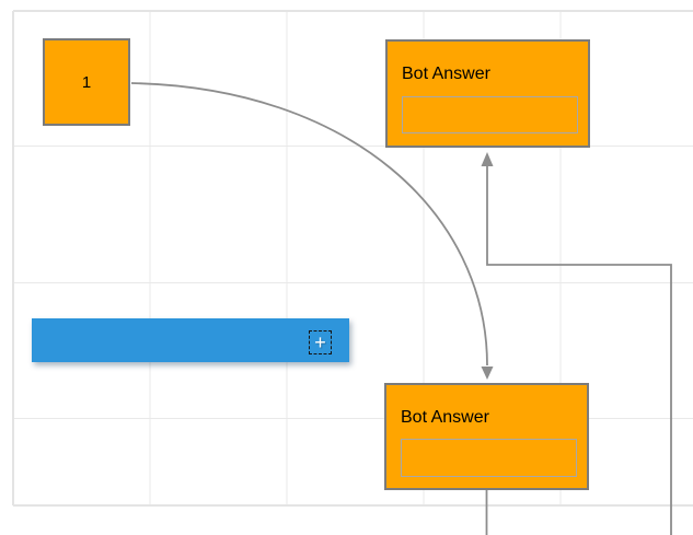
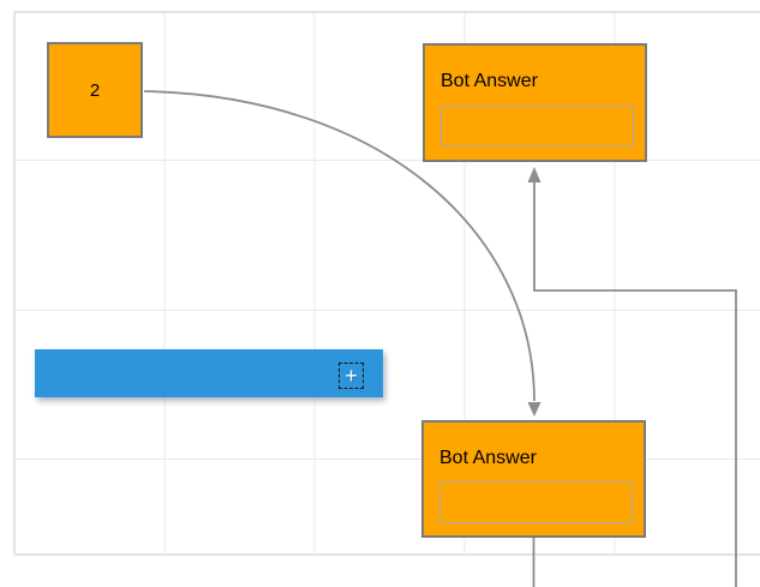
- 1
+ 2
  Bot Answer
  Bot Answer
  +
